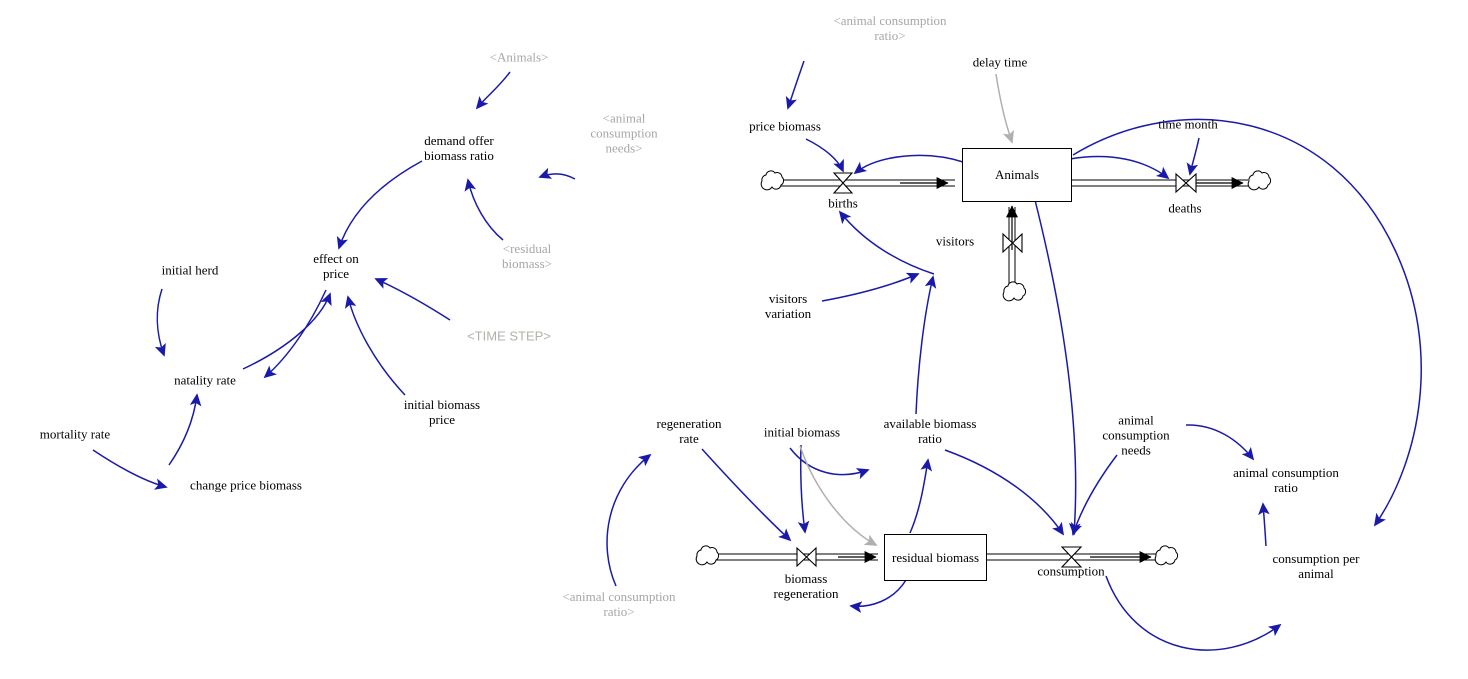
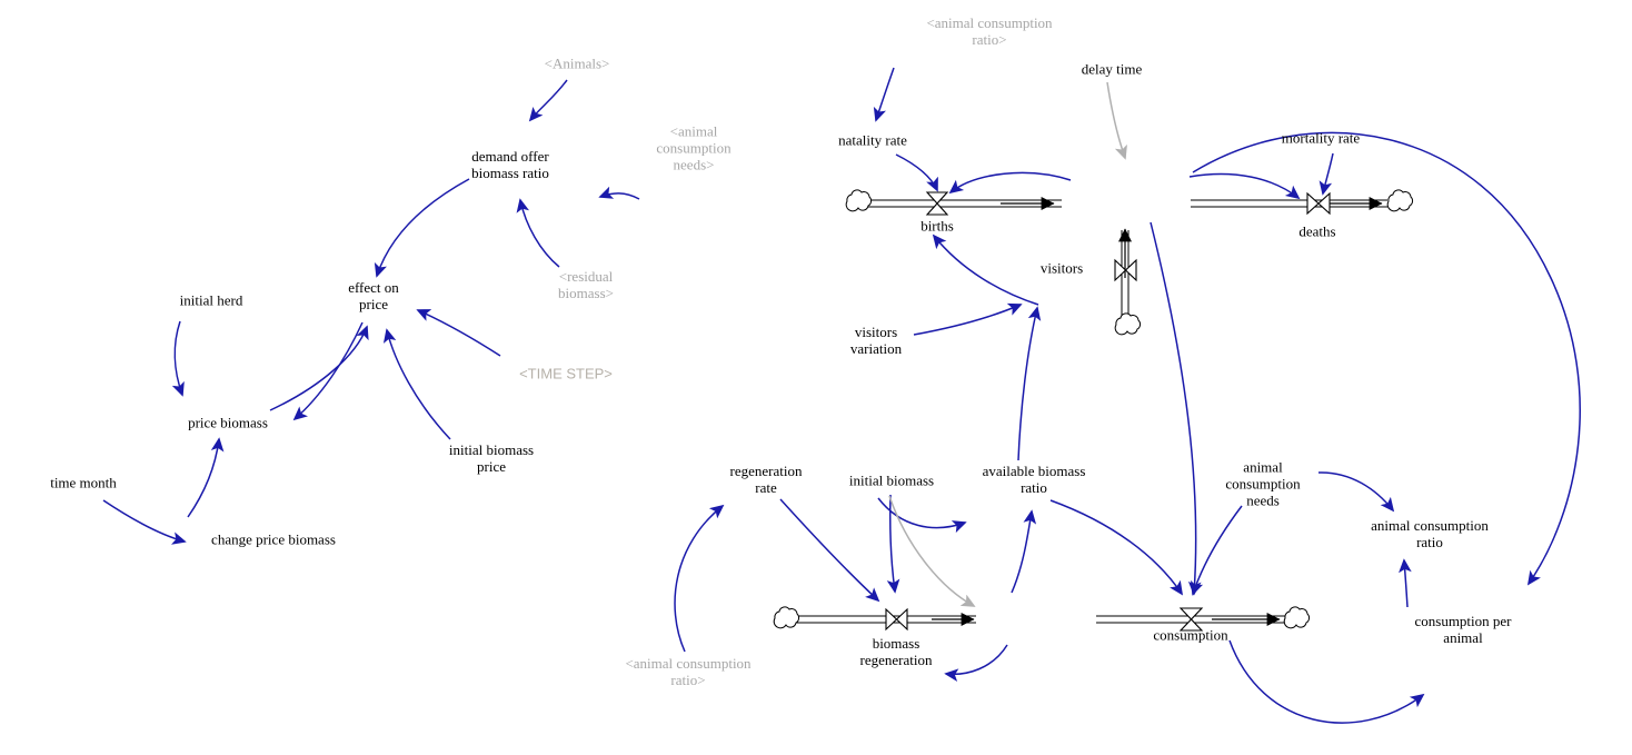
- Animals
- residual biomass
  births
  deaths
  visitors
  biomass
  regeneration
  consumption
  demand offer
  biomass ratio
  effect on
  price
  initial herd
- natality rate
+ price biomass
- mortality rate
+ time month
  change price biomass
  initial biomass
  price
- price biomass
+ natality rate
  delay time
- time month
+ mortality rate
  visitors
  variation
  regeneration
  rate
  initial biomass
  available biomass
  ratio
  animal
  consumption
  needs
  animal consumption
  ratio
  consumption per
  animal
  <Animals>
  <animal
  consumption
  needs>
  <residual
  biomass>
  <TIME STEP>
  <animal consumption
  ratio>
  <animal consumption
  ratio>
